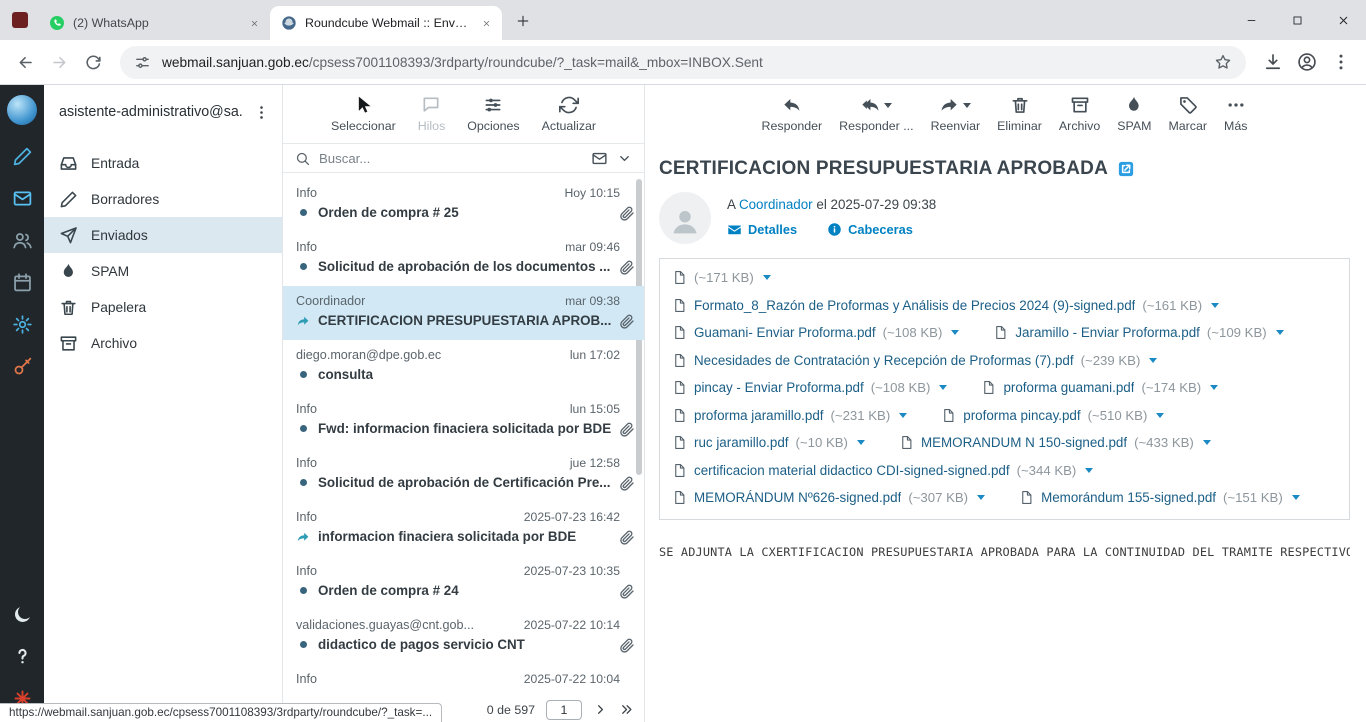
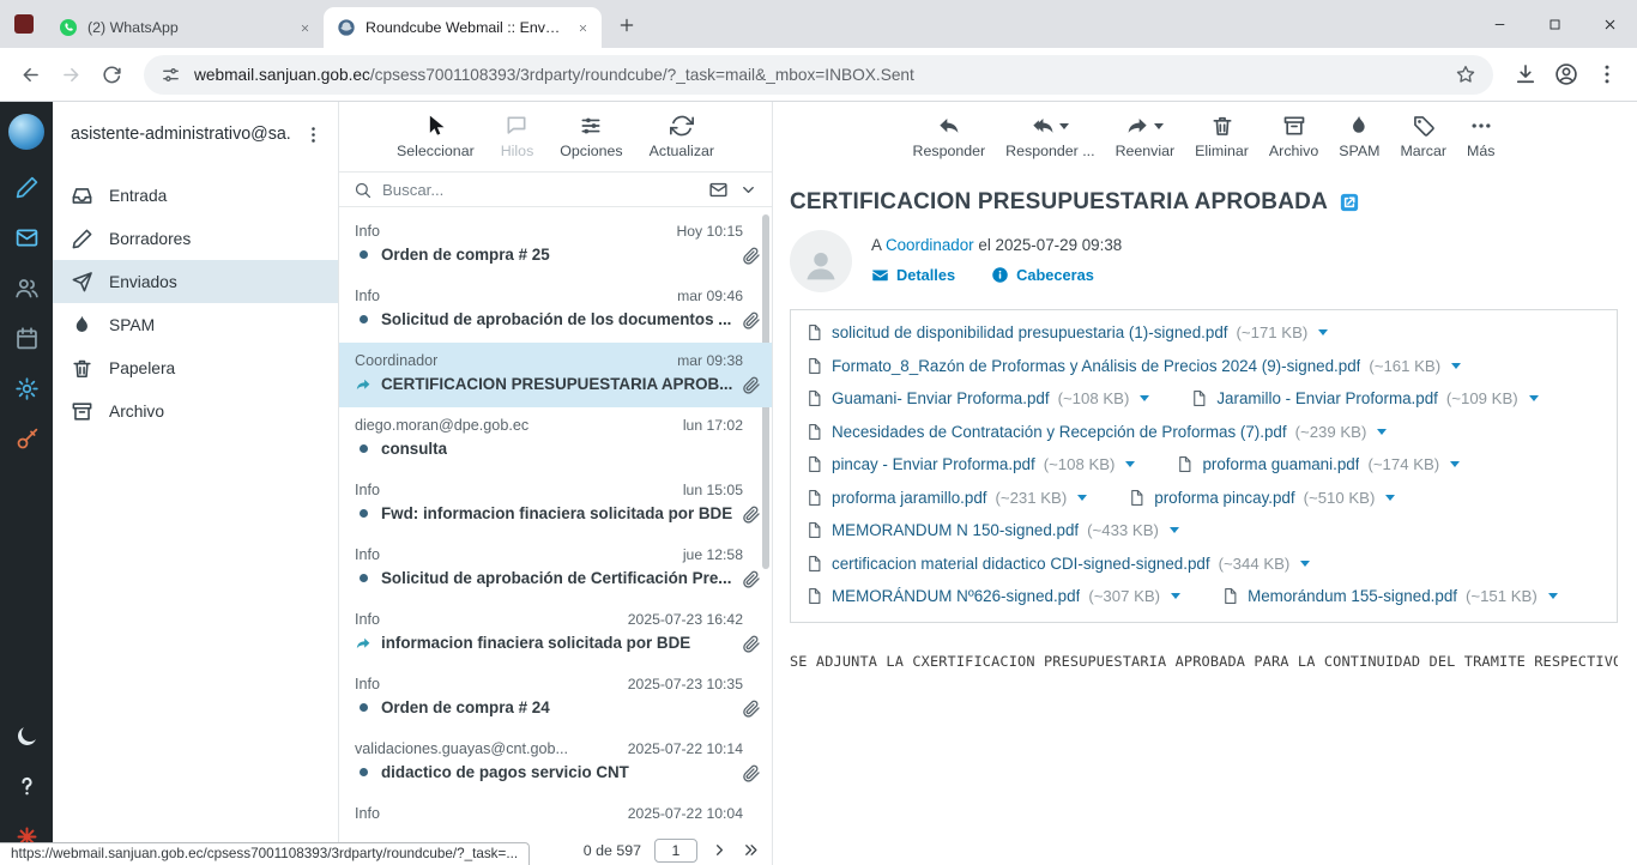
  (2) WhatsApp
  Roundcube Webmail :: Enviad
  webmail.sanjuan.gob.ec/cpsess7001108393/3rdparty/roundcube/?_task=mail&_mbox=INBOX.Sent
  asistente-administrativo@sa.
  Entrada
  Borradores
  Enviados
  SPAM
  Papelera
  Archivo
  Seleccionar
  Hilos
  Opciones
  Actualizar
  Buscar...
  Info
  Hoy 10:15
  Orden de compra # 25
  Info
  mar 09:46
  Solicitud de aprobación de los documentos ...
  Coordinador
  mar 09:38
  CERTIFICACION PRESUPUESTARIA APROB...
  diego.moran@dpe.gob.ec
  lun 17:02
  consulta
  Info
  lun 15:05
  Fwd: informacion finaciera solicitada por BDE
  Info
  jue 12:58
  Solicitud de aprobación de Certificación Pre...
  Info
  2025-07-23 16:42
  informacion finaciera solicitada por BDE
  Info
  2025-07-23 10:35
  Orden de compra # 24
  validaciones.guayas@cnt.gob...
  2025-07-22 10:14
  didactico de pagos servicio CNT
  Info
  2025-07-22 10:04
  0 de 597
  1
  Responder
  Responder ...
  Reenviar
  Eliminar
  Archivo
  SPAM
  Marcar
  Más
  CERTIFICACION PRESUPUESTARIA APROBADA
  A Coordinador el 2025-07-29 09:38
  Detalles
  Cabeceras
+ solicitud de disponibilidad presupuestaria (1)-signed.pdf
  (~171 KB)
  Formato_8_Razón de Proformas y Análisis de Precios 2024 (9)-signed.pdf
  (~161 KB)
  Guamani- Enviar Proforma.pdf
  (~108 KB)
  Jaramillo - Enviar Proforma.pdf
  (~109 KB)
  Necesidades de Contratación y Recepción de Proformas (7).pdf
  (~239 KB)
  pincay - Enviar Proforma.pdf
  (~108 KB)
  proforma guamani.pdf
  (~174 KB)
  proforma jaramillo.pdf
  (~231 KB)
  proforma pincay.pdf
  (~510 KB)
- ruc jaramillo.pdf
- (~10 KB)
  MEMORANDUM N 150-signed.pdf
  (~433 KB)
  certificacion material didactico CDI-signed-signed.pdf
  (~344 KB)
  MEMORÁNDUM Nº626-signed.pdf
  (~307 KB)
  Memorándum 155-signed.pdf
  (~151 KB)
  SE ADJUNTA LA CXERTIFICACION PRESUPUESTARIA APROBADA PARA LA CONTINUIDAD DEL TRAMITE RESPECTIVO
  https://webmail.sanjuan.gob.ec/cpsess7001108393/3rdparty/roundcube/?_task=...
